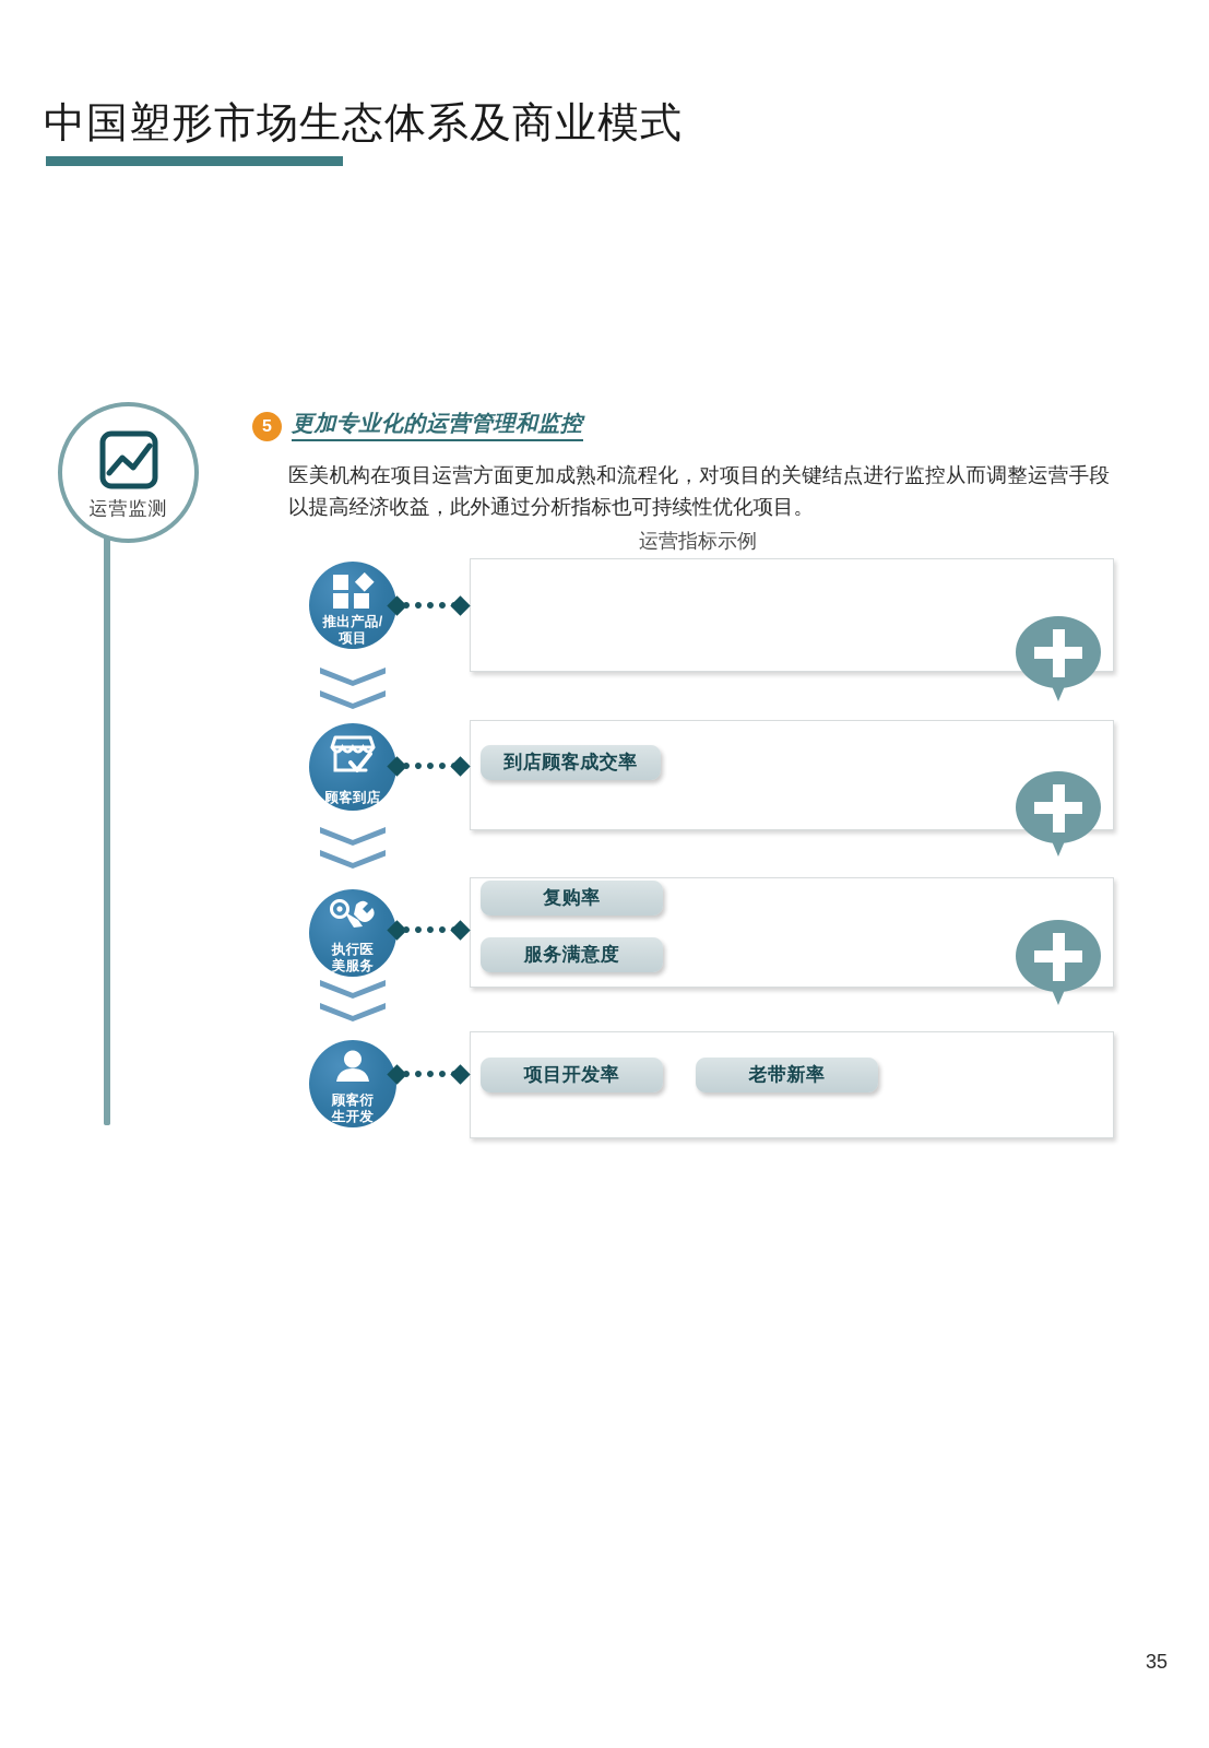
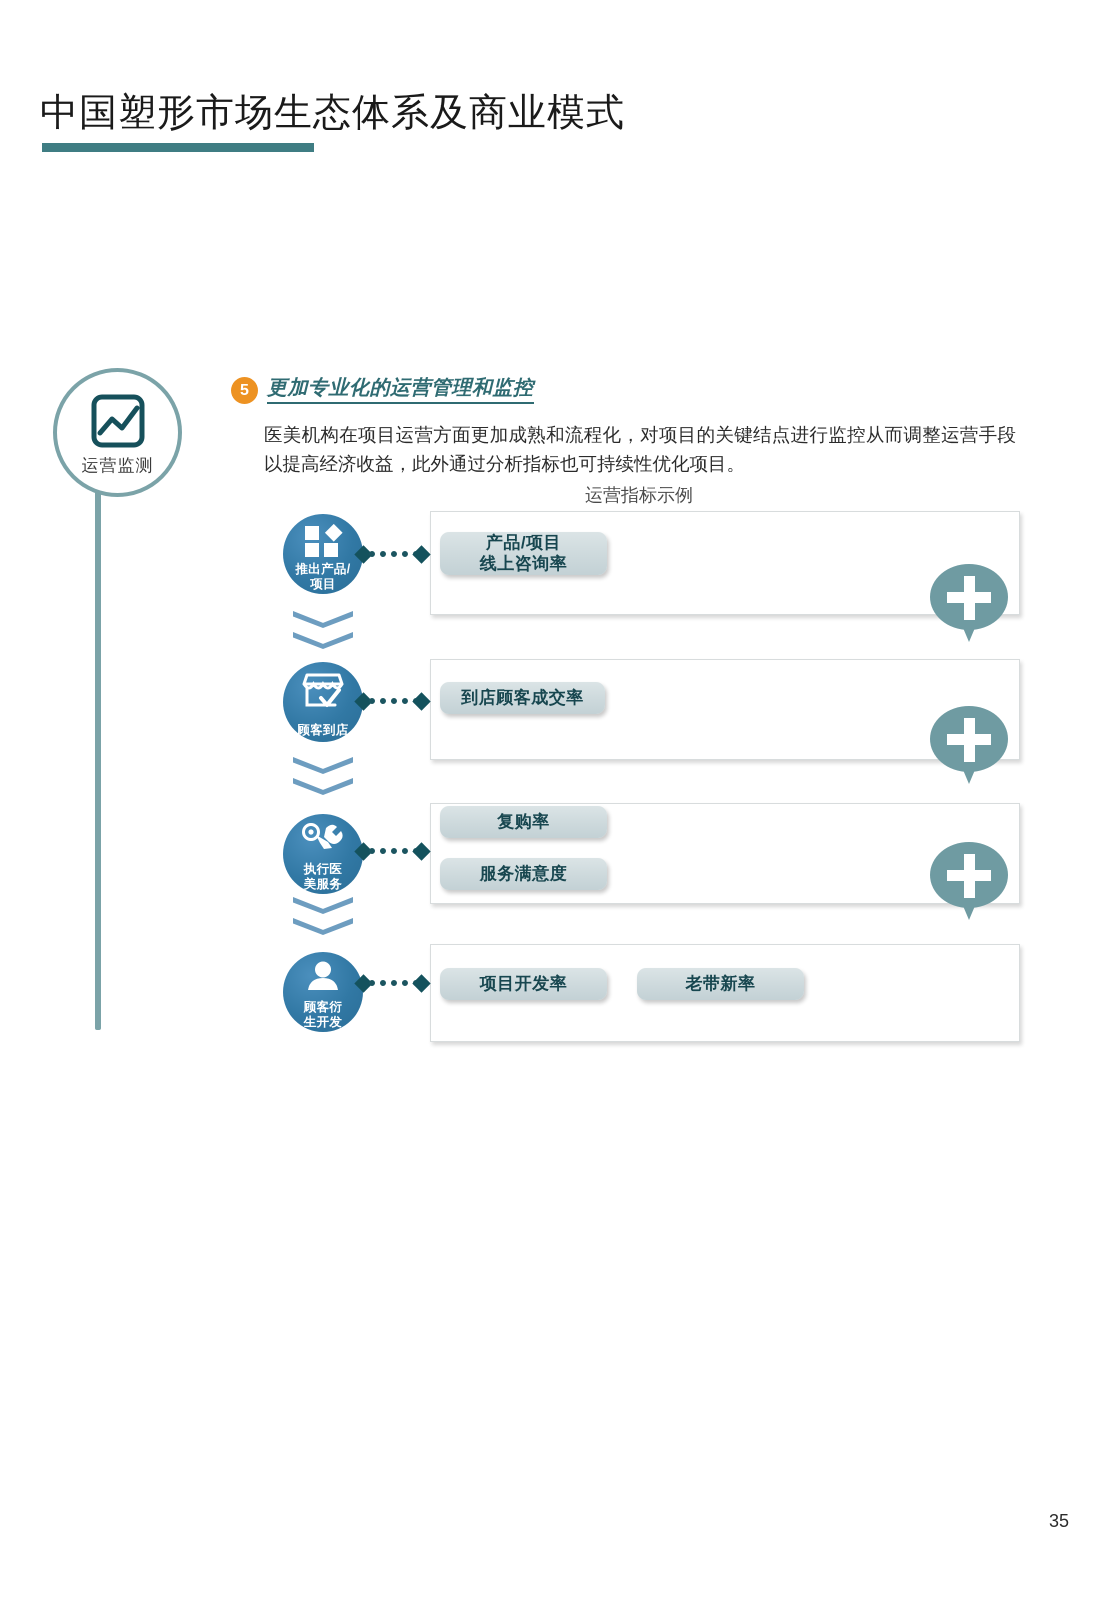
  中国塑形市场生态体系及商业模式
  运营监测
  5
  更加专业化的运营管理和监控
  医美机构在项目运营方面更加成熟和流程化，对项目的关键结点进行监控从而调整运营手段以提高经济收益，此外通过分析指标也可持续性优化项目。
  运营指标示例
  推出产品/
  项目
+ 产品/项目
+ 线上咨询率
  顾客到店
  到店顾客成交率
  执行医
  美服务
  复购率
  服务满意度
  顾客衍
  生开发
  项目开发率
  老带新率
  35
